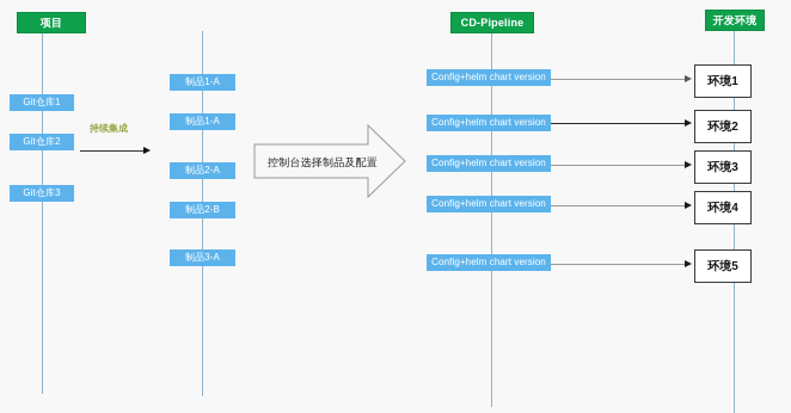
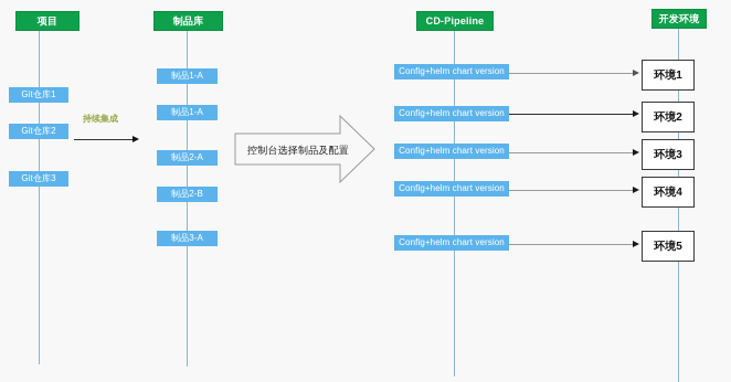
  项目
+ 制品库
  CD-Pipeline
  开发环境
  Git仓库1
  Git仓库2
  Git仓库3
  持续集成
  制品1-A
  制品1-A
  制品2-A
  制品2-B
  制品3-A
  控制台选择制品及配置
  Config+helm chart version
  Config+helm chart version
  Config+helm chart version
  Config+helm chart version
  Config+helm chart version
  环境1
  环境2
  环境3
  环境4
  环境5
